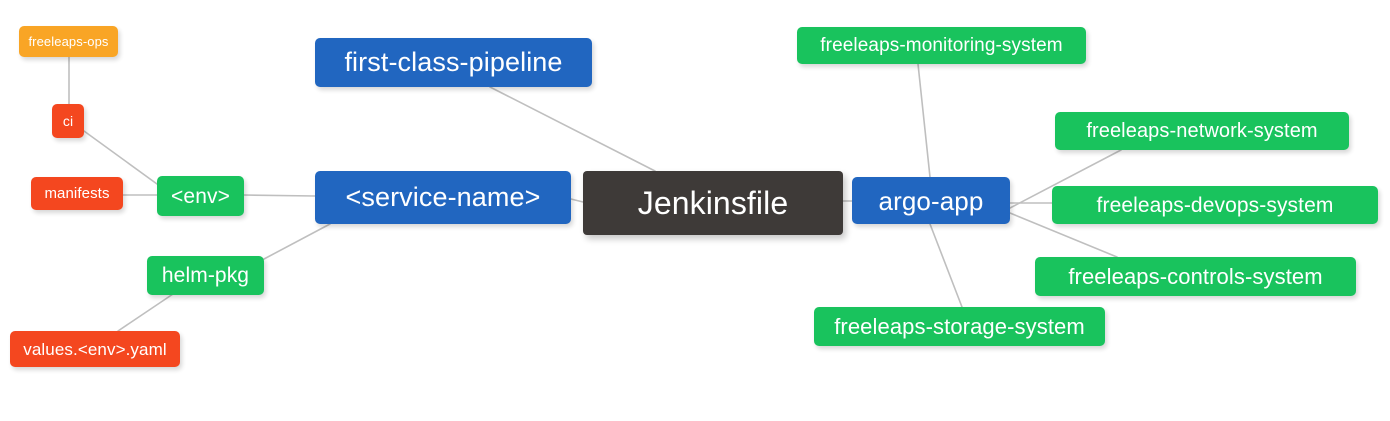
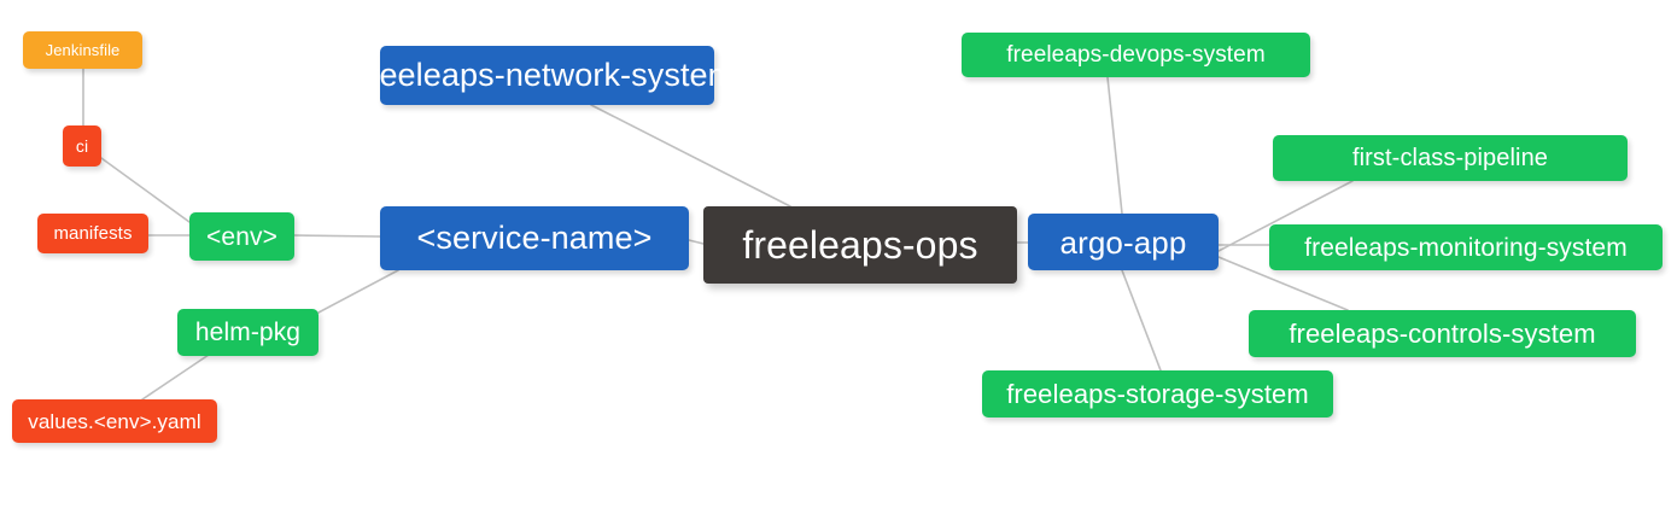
- freeleaps-ops
+ Jenkinsfile
  ci
  manifests
  <env>
  helm-pkg
  values.<env>.yaml
- first-class-pipeline
+ freeleaps-network-system
  <service-name>
- Jenkinsfile
+ freeleaps-ops
  argo-app
- freeleaps-monitoring-system
+ freeleaps-devops-system
- freeleaps-network-system
+ first-class-pipeline
- freeleaps-devops-system
+ freeleaps-monitoring-system
  freeleaps-controls-system
  freeleaps-storage-system
